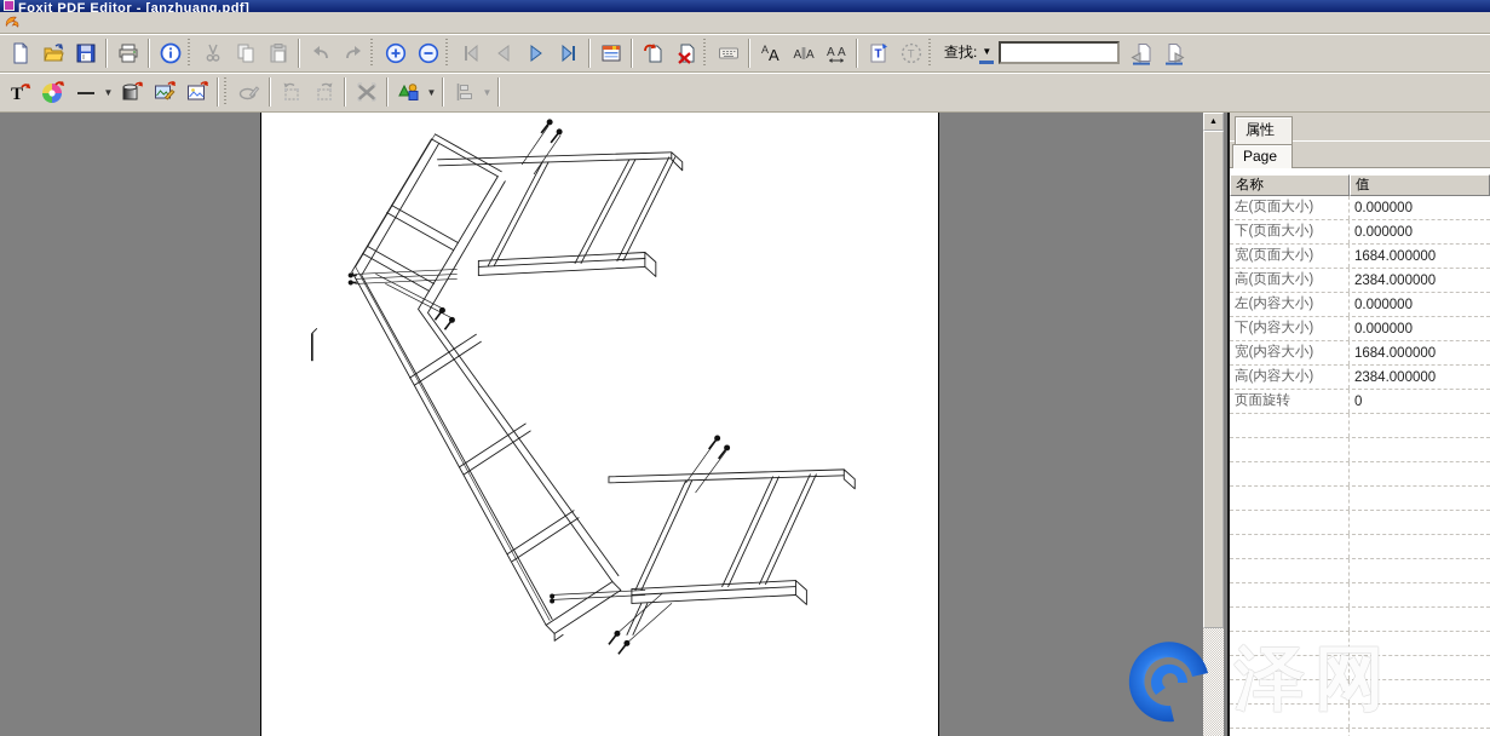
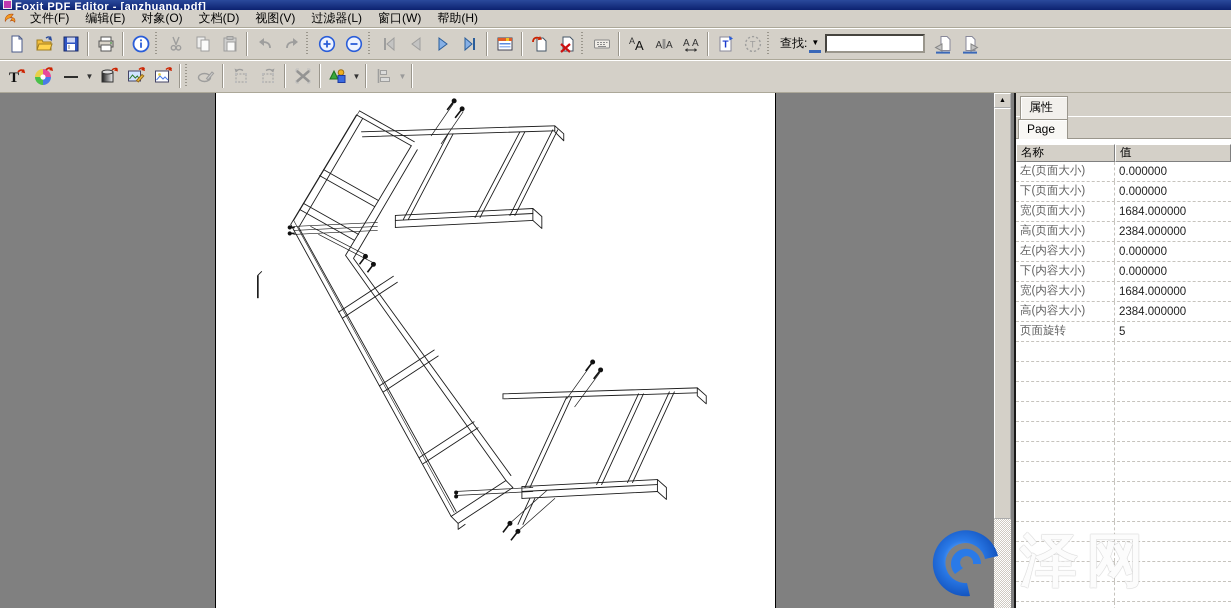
  Foxit PDF Editor - [anzhuang.pdf]
+ 文件(F)
+ 编辑(E)
+ 对象(O)
+ 文档(D)
+ 视图(V)
+ 过滤器(L)
+ 窗口(W)
+ 帮助(H)
  A
  A
  A
  A
  A
  A
  T
  T
  查找:
  ▼
  T
  ▼
  ▼
  ▼
  属性
  Page
  名称
  值
  左(页面大小)
  0.000000
  下(页面大小)
  0.000000
  宽(页面大小)
  1684.000000
  高(页面大小)
  2384.000000
  左(内容大小)
  0.000000
  下(内容大小)
  0.000000
  宽(内容大小)
  1684.000000
  高(内容大小)
  2384.000000
  页面旋转
- 0
+ 5
  泽网
